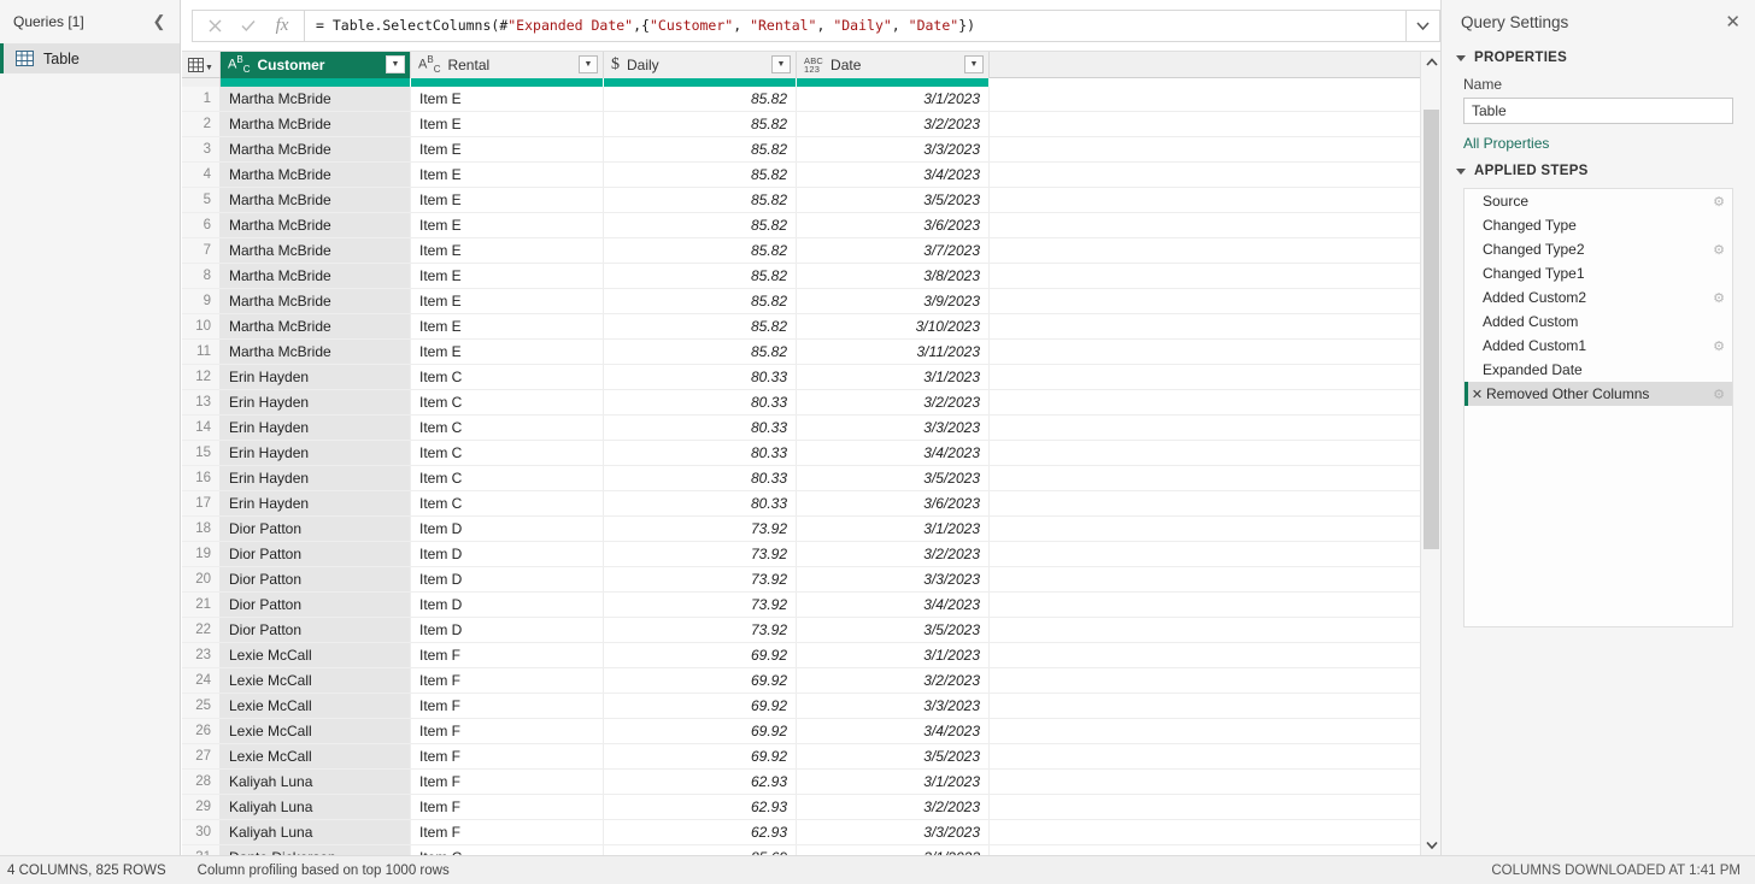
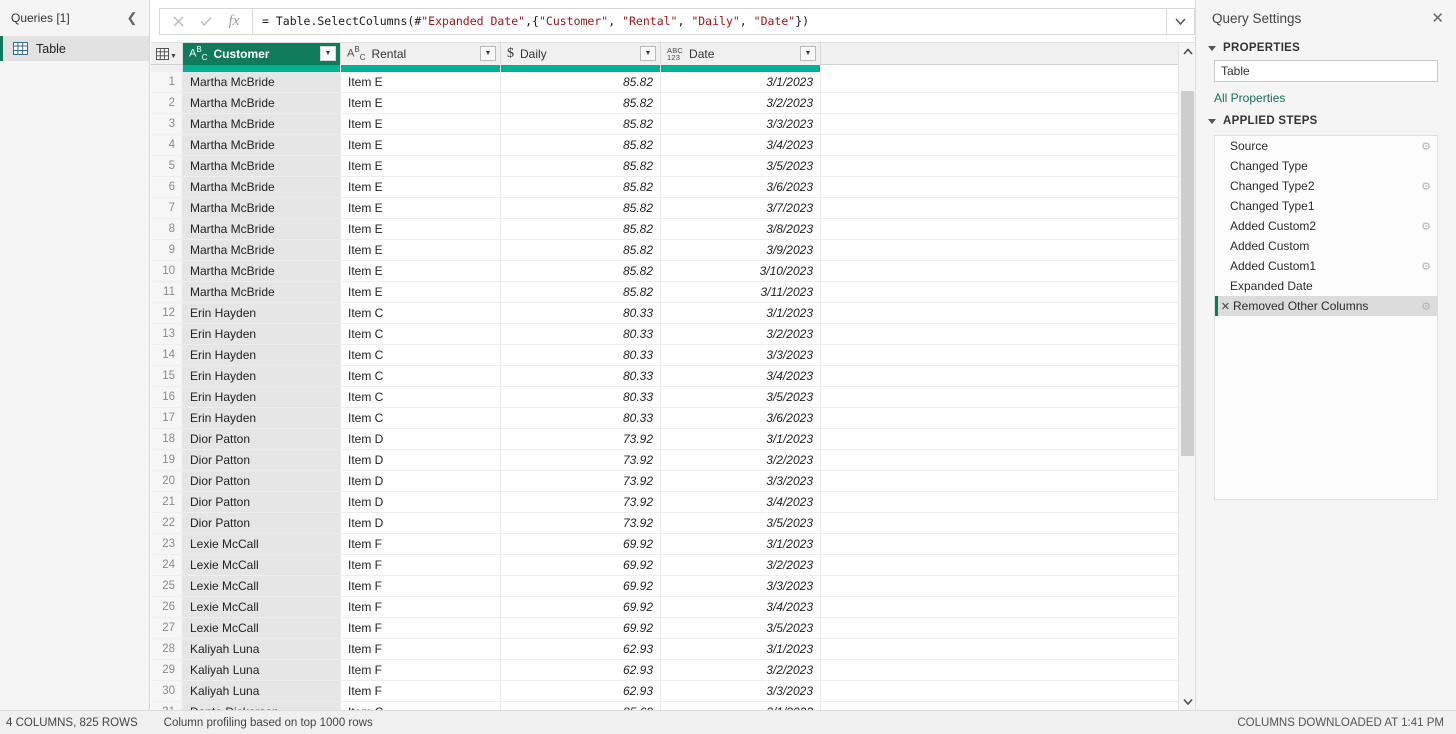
  Queries [1]
  ❮
  Table
  fx
  = Table.SelectColumns(#"Expanded Date",{"Customer", "Rental", "Daily", "Date"})
  ABC
  Customer
  ABC
  Rental
  $
  Daily
  ABC
  123
  Date
  1
  Martha McBride
  Item E
  85.82
  3/1/2023
  2
  Martha McBride
  Item E
  85.82
  3/2/2023
  3
  Martha McBride
  Item E
  85.82
  3/3/2023
  4
  Martha McBride
  Item E
  85.82
  3/4/2023
  5
  Martha McBride
  Item E
  85.82
  3/5/2023
  6
  Martha McBride
  Item E
  85.82
  3/6/2023
  7
  Martha McBride
  Item E
  85.82
  3/7/2023
  8
  Martha McBride
  Item E
  85.82
  3/8/2023
  9
  Martha McBride
  Item E
  85.82
  3/9/2023
  10
  Martha McBride
  Item E
  85.82
  3/10/2023
  11
  Martha McBride
  Item E
  85.82
  3/11/2023
  12
  Erin Hayden
  Item C
  80.33
  3/1/2023
  13
  Erin Hayden
  Item C
  80.33
  3/2/2023
  14
  Erin Hayden
  Item C
  80.33
  3/3/2023
  15
  Erin Hayden
  Item C
  80.33
  3/4/2023
  16
  Erin Hayden
  Item C
  80.33
  3/5/2023
  17
  Erin Hayden
  Item C
  80.33
  3/6/2023
  18
  Dior Patton
  Item D
  73.92
  3/1/2023
  19
  Dior Patton
  Item D
  73.92
  3/2/2023
  20
  Dior Patton
  Item D
  73.92
  3/3/2023
  21
  Dior Patton
  Item D
  73.92
  3/4/2023
  22
  Dior Patton
  Item D
  73.92
  3/5/2023
  23
  Lexie McCall
  Item F
  69.92
  3/1/2023
  24
  Lexie McCall
  Item F
  69.92
  3/2/2023
  25
  Lexie McCall
  Item F
  69.92
  3/3/2023
  26
  Lexie McCall
  Item F
  69.92
  3/4/2023
  27
  Lexie McCall
  Item F
  69.92
  3/5/2023
  28
  Kaliyah Luna
  Item F
  62.93
  3/1/2023
  29
  Kaliyah Luna
  Item F
  62.93
  3/2/2023
  30
  Kaliyah Luna
  Item F
  62.93
  3/3/2023
  Query Settings
  ✕
  PROPERTIES
- Name
  Table
  All Properties
  APPLIED STEPS
  Source
  ⚙
  Changed Type
  Changed Type2
  ⚙
  Changed Type1
  Added Custom2
  ⚙
  Added Custom
  Added Custom1
  ⚙
  Expanded Date
  ✕
  Removed Other Columns
  ⚙
  4 COLUMNS, 825 ROWS
  Column profiling based on top 1000 rows
  COLUMNS DOWNLOADED AT 1:41 PM
